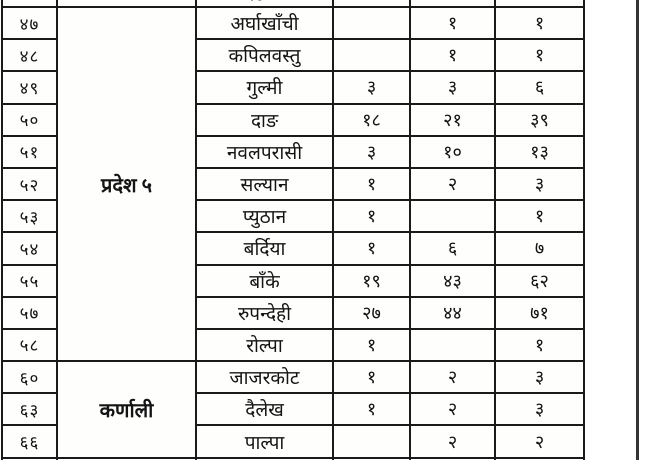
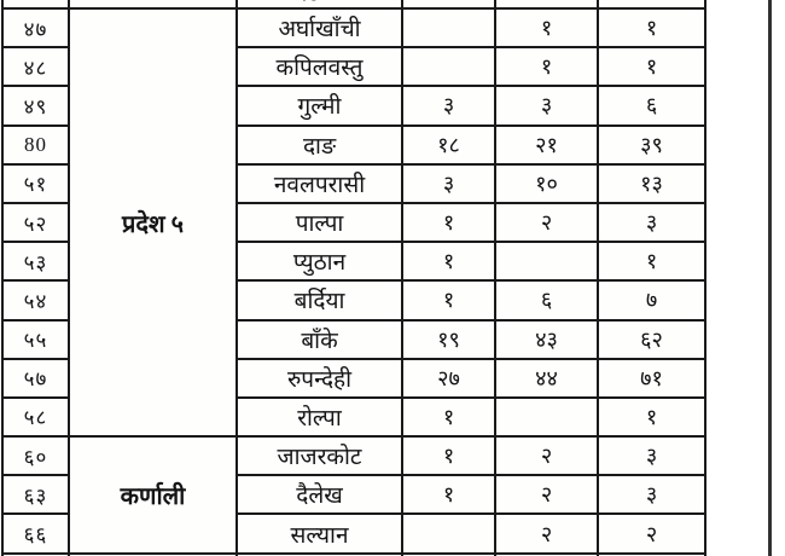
  ४७	प्रदेश ५	अर्घाखाँची		१	१
  ४८	कपिलवस्तु		१	१
  ४९	गुल्मी	३	३	६
- ५०	दाङ	१८	२१	३९
+ 80	दाङ	१८	२१	३९
  ५१	नवलपरासी	३	१०	१३
- ५२	सल्यान	१	२	३
+ ५२	पाल्पा	१	२	३
  ५३	प्युठान	१		१
  ५४	बर्दिया	१	६	७
  ५५	बाँके	१९	४३	६२
  ५७	रुपन्देही	२७	४४	७१
  ५८	रोल्पा	१		१
  ६०	कर्णाली	जाजरकोट	१	२	३
  ६३	दैलेख	१	२	३
- ६६	पाल्पा		२	२
+ ६६	सल्यान		२	२
